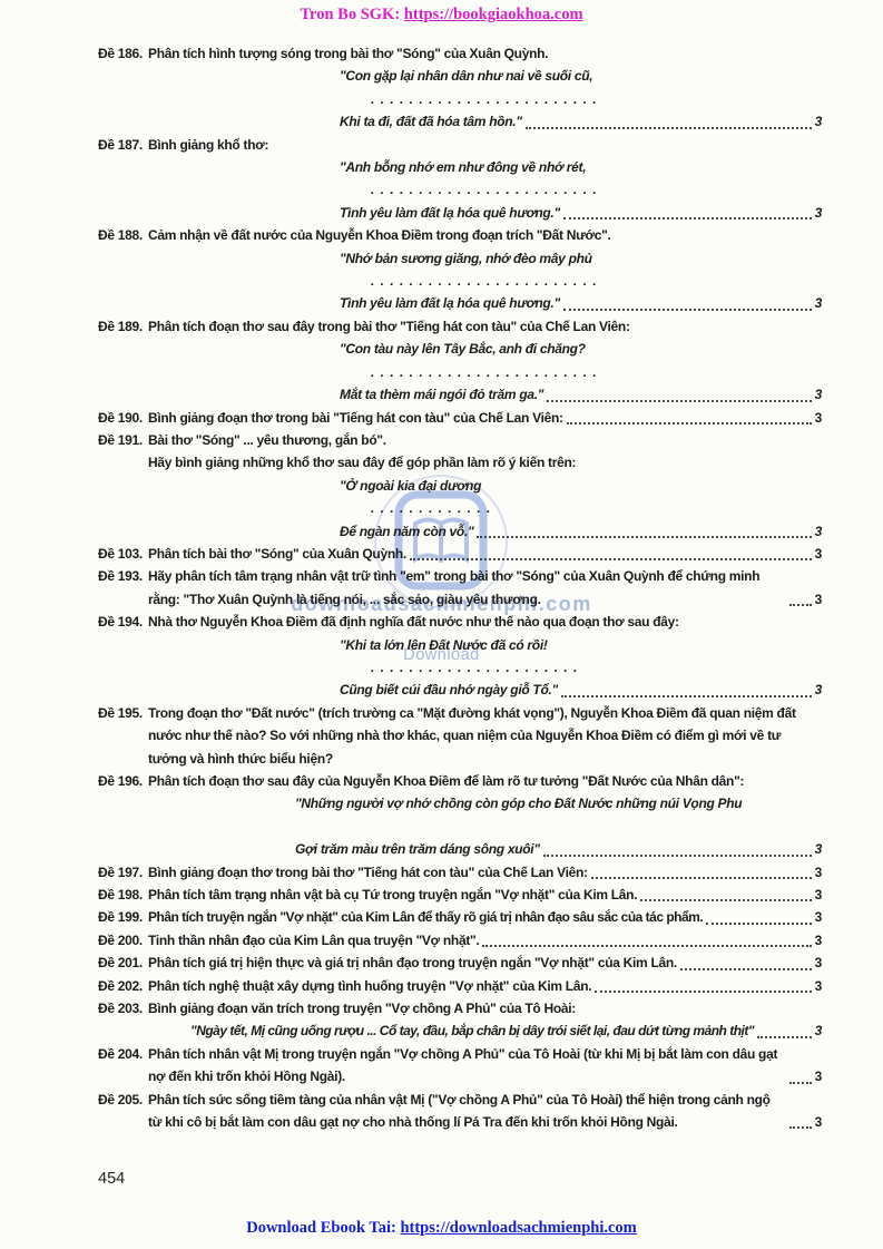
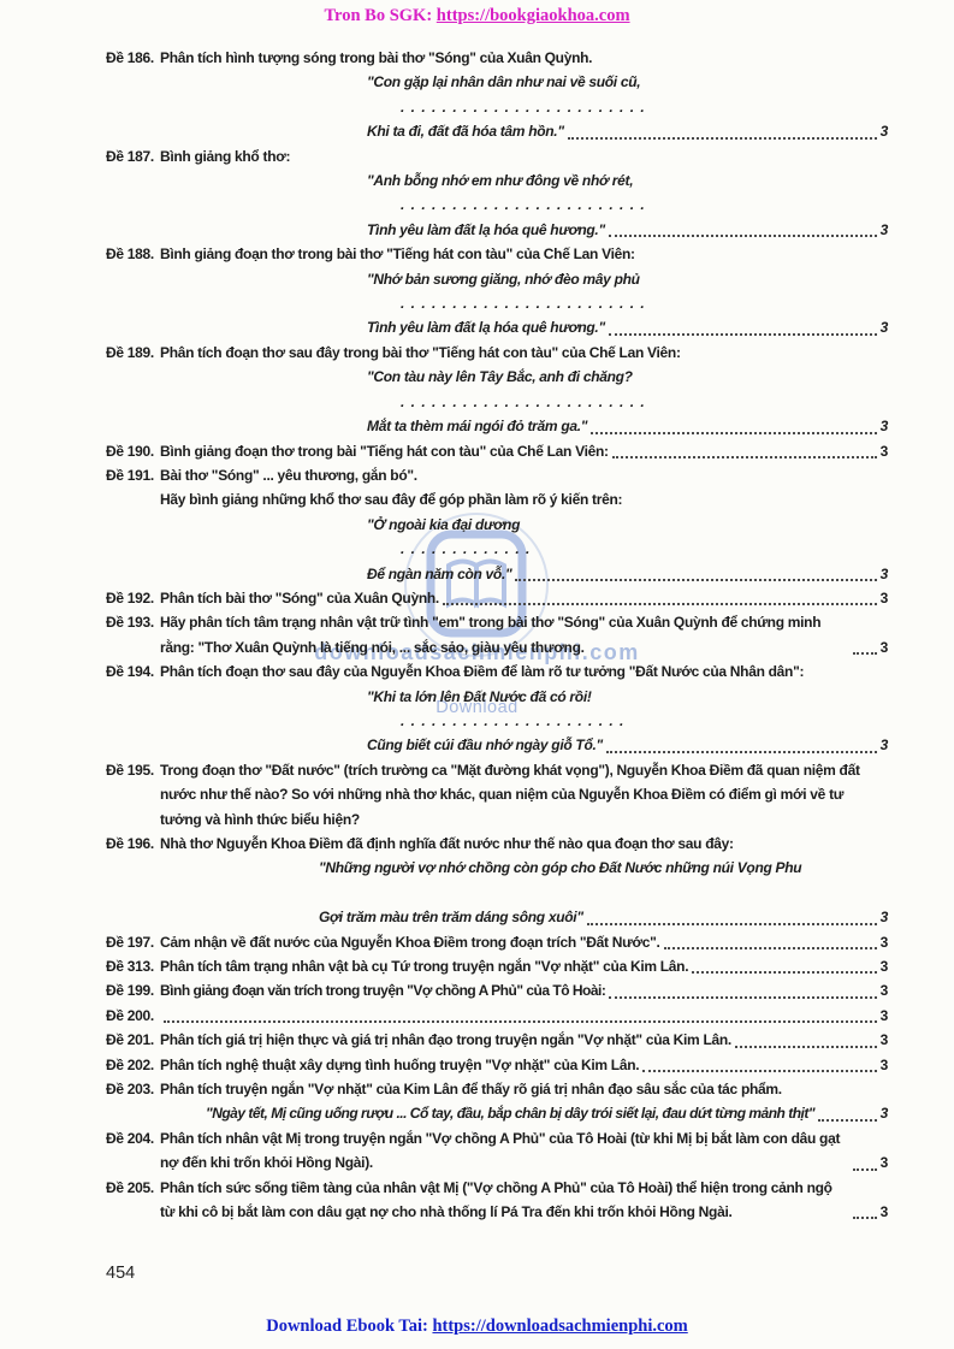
  downloadsachmienphi.com
  Download
  Tron Bo SGK: https://bookgiaokhoa.com
  Đề 186.
  Phân tích hình tượng sóng trong bài thơ "Sóng" của Xuân Quỳnh.
  "Con gặp lại nhân dân như nai về suối cũ,
  . . . . . . . . . . . . . . . . . . . . . . . .
  Khi ta đi, đất đã hóa tâm hồn."
  3
  Đề 187.
  Bình giảng khổ thơ:
  "Anh bỗng nhớ em như đông về nhớ rét,
  . . . . . . . . . . . . . . . . . . . . . . . .
  Tình yêu làm đất lạ hóa quê hương."
  3
  Đề 188.
- Cảm nhận về đất nước của Nguyễn Khoa Điềm trong đoạn trích "Đất Nước".
+ Bình giảng đoạn thơ trong bài thơ "Tiếng hát con tàu" của Chế Lan Viên:
  "Nhớ bản sương giăng, nhớ đèo mây phủ
  . . . . . . . . . . . . . . . . . . . . . . . .
  Tình yêu làm đất lạ hóa quê hương."
  3
  Đề 189.
  Phân tích đoạn thơ sau đây trong bài thơ "Tiếng hát con tàu" của Chế Lan Viên:
  "Con tàu này lên Tây Bắc, anh đi chăng?
  . . . . . . . . . . . . . . . . . . . . . . . .
  Mắt ta thèm mái ngói đỏ trăm ga."
  3
  Đề 190.
  Bình giảng đoạn thơ trong bài "Tiếng hát con tàu" của Chế Lan Viên:
  3
  Đề 191.
  Bài thơ "Sóng" ... yêu thương, gắn bó".
  Hãy bình giảng những khổ thơ sau đây để góp phần làm rõ ý kiến trên:
  "Ở ngoài kia đại dương
  . . . . . . . . . . . . .
  Để ngàn năm còn vỗ."
  3
- Đề 103.
+ Đề 192.
  Phân tích bài thơ "Sóng" của Xuân Quỳnh.
  3
  Đề 193.
  Hãy phân tích tâm trạng nhân vật trữ tình "em" trong bài thơ "Sóng" của Xuân Quỳnh để chứng minh rằng: "Thơ Xuân Quỳnh là tiếng nói, ... sắc sảo, giàu yêu thương.
  3
  Đề 194.
- Nhà thơ Nguyễn Khoa Điềm đã định nghĩa đất nước như thế nào qua đoạn thơ sau đây:
+ Phân tích đoạn thơ sau đây của Nguyễn Khoa Điềm để làm rõ tư tưởng "Đất Nước của Nhân dân":
  "Khi ta lớn lên Đất Nước đã có rồi!
  . . . . . . . . . . . . . . . . . . . . . .
  Cũng biết cúi đầu nhớ ngày giỗ Tổ."
  3
  Đề 195.
  Trong đoạn thơ "Đất nước" (trích trường ca "Mặt đường khát vọng"), Nguyễn Khoa Điềm đã quan niệm đất nước như thế nào? So với những nhà thơ khác, quan niệm của Nguyễn Khoa Điềm có điểm gì mới về tư tưởng và hình thức biểu hiện?
  Đề 196.
- Phân tích đoạn thơ sau đây của Nguyễn Khoa Điềm để làm rõ tư tưởng "Đất Nước của Nhân dân":
+ Nhà thơ Nguyễn Khoa Điềm đã định nghĩa đất nước như thế nào qua đoạn thơ sau đây:
  "Những người vợ nhớ chồng còn góp cho Đất Nước những núi Vọng Phu
  Gợi trăm màu trên trăm dáng sông xuôi"
  3
  Đề 197.
- Bình giảng đoạn thơ trong bài thơ "Tiếng hát con tàu" của Chế Lan Viên:
+ Cảm nhận về đất nước của Nguyễn Khoa Điềm trong đoạn trích "Đất Nước".
  3
- Đề 198.
+ Đề 313.
  Phân tích tâm trạng nhân vật bà cụ Tứ trong truyện ngắn "Vợ nhặt" của Kim Lân.
  3
  Đề 199.
- Phân tích truyện ngắn "Vợ nhặt" của Kim Lân để thấy rõ giá trị nhân đạo sâu sắc của tác phẩm.
+ Bình giảng đoạn văn trích trong truyện "Vợ chồng A Phủ" của Tô Hoài:
  3
  Đề 200.
- Tinh thần nhân đạo của Kim Lân qua truyện "Vợ nhặt".
  3
  Đề 201.
  Phân tích giá trị hiện thực và giá trị nhân đạo trong truyện ngắn "Vợ nhặt" của Kim Lân.
  3
  Đề 202.
  Phân tích nghệ thuật xây dựng tình huống truyện "Vợ nhặt" của Kim Lân.
  3
  Đề 203.
- Bình giảng đoạn văn trích trong truyện "Vợ chồng A Phủ" của Tô Hoài:
+ Phân tích truyện ngắn "Vợ nhặt" của Kim Lân để thấy rõ giá trị nhân đạo sâu sắc của tác phẩm.
  "Ngày tết, Mị cũng uống rượu ... Cổ tay, đầu, bắp chân bị dây trói siết lại, đau dứt từng mảnh thịt"
  3
  Đề 204.
  Phân tích nhân vật Mị trong truyện ngắn "Vợ chồng A Phủ" của Tô Hoài (từ khi Mị bị bắt làm con dâu gạt nợ đến khi trốn khỏi Hồng Ngài).
  3
  Đề 205.
  Phân tích sức sống tiềm tàng của nhân vật Mị ("Vợ chồng A Phủ" của Tô Hoài) thể hiện trong cảnh ngộ từ khi cô bị bắt làm con dâu gạt nợ cho nhà thống lí Pá Tra đến khi trốn khỏi Hồng Ngài.
  3
  454
  Download Ebook Tai: https://downloadsachmienphi.com
